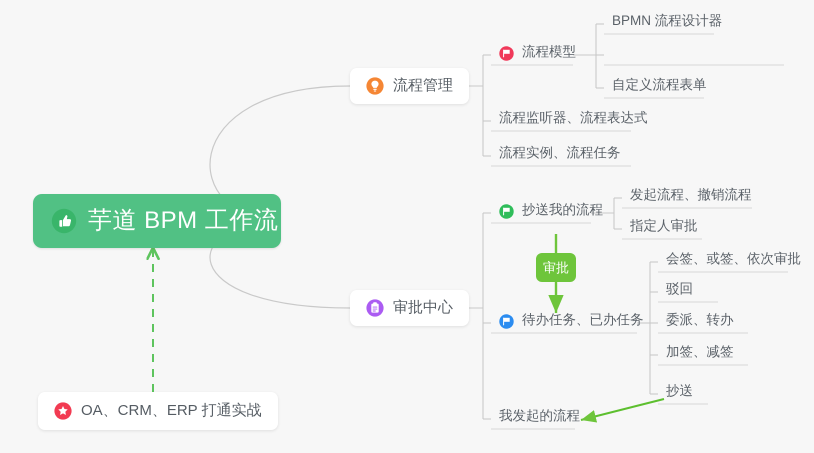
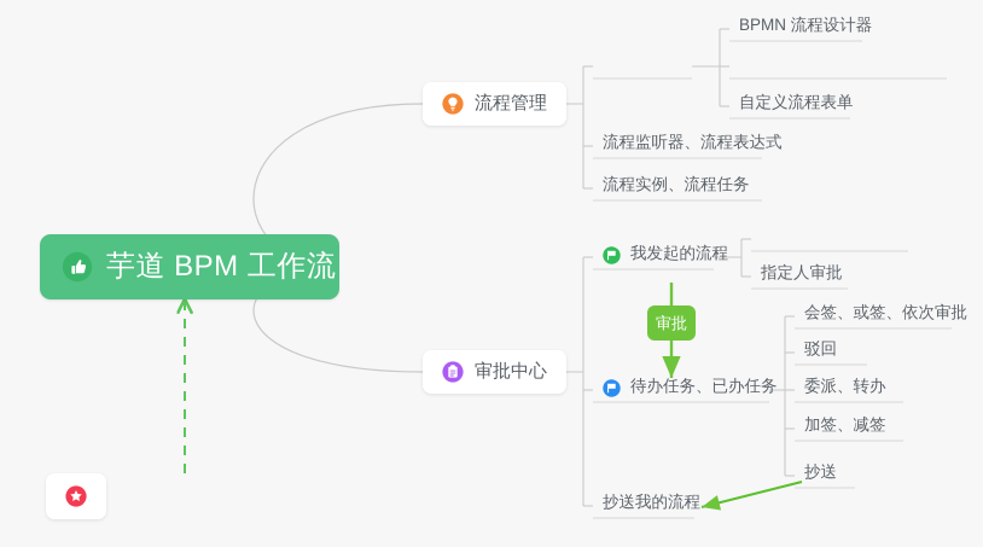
  芋道 BPM 工作流
  流程管理
- 流程模型
  BPMN 流程设计器
  自定义流程表单
  流程监听器、流程表达式
  流程实例、流程任务
  审批中心
- 抄送我的流程
+ 我发起的流程
- 发起流程、撤销流程
  指定人审批
  审批
  待办任务、已办任务
  会签、或签、依次审批
  驳回
  委派、转办
  加签、减签
  抄送
- 我发起的流程
+ 抄送我的流程
- OA、CRM、ERP 打通实战
